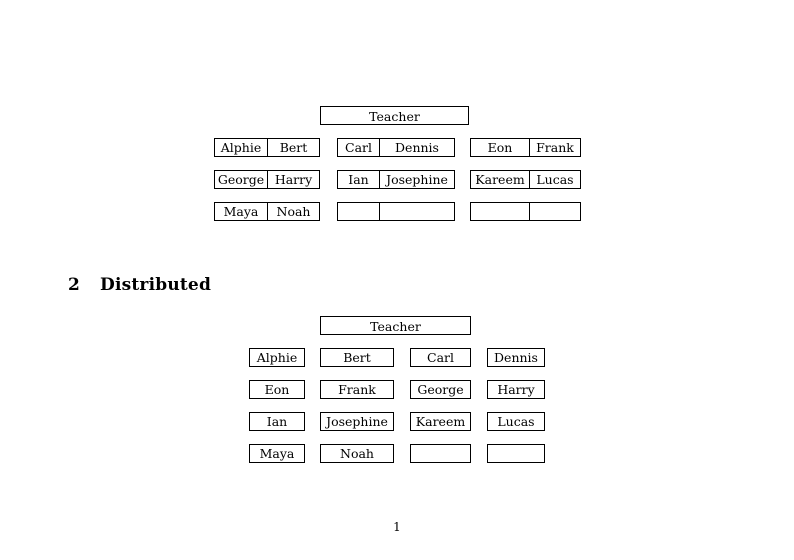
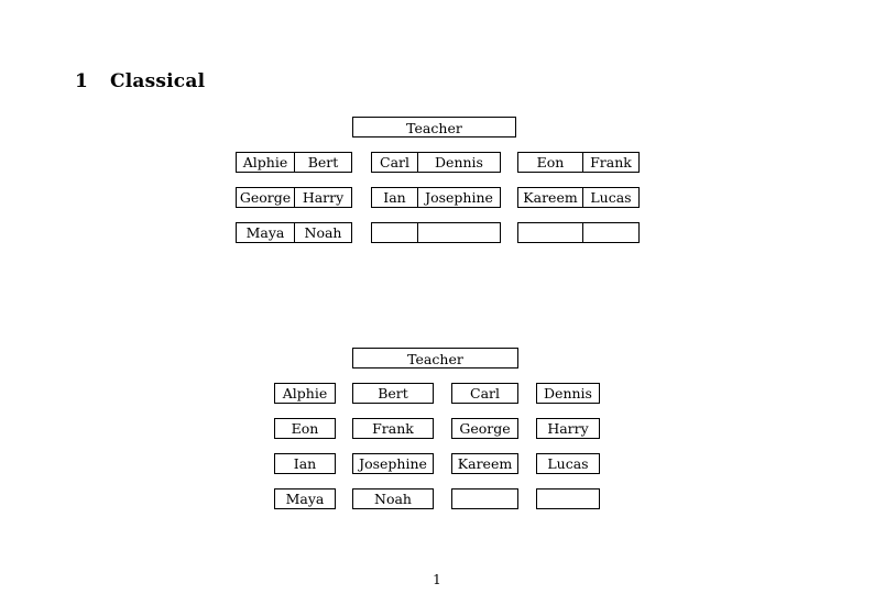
+ 1 Classical
  Teacher
  Alphie
  Bert
  Carl
  Dennis
  Eon
  Frank
  George
  Harry
  Ian
  Josephine
  Kareem
  Lucas
  Maya
  Noah
- 2 Distributed
  Teacher
  Alphie
  Bert
  Carl
  Dennis
  Eon
  Frank
  George
  Harry
  Ian
  Josephine
  Kareem
  Lucas
  Maya
  Noah
  1
